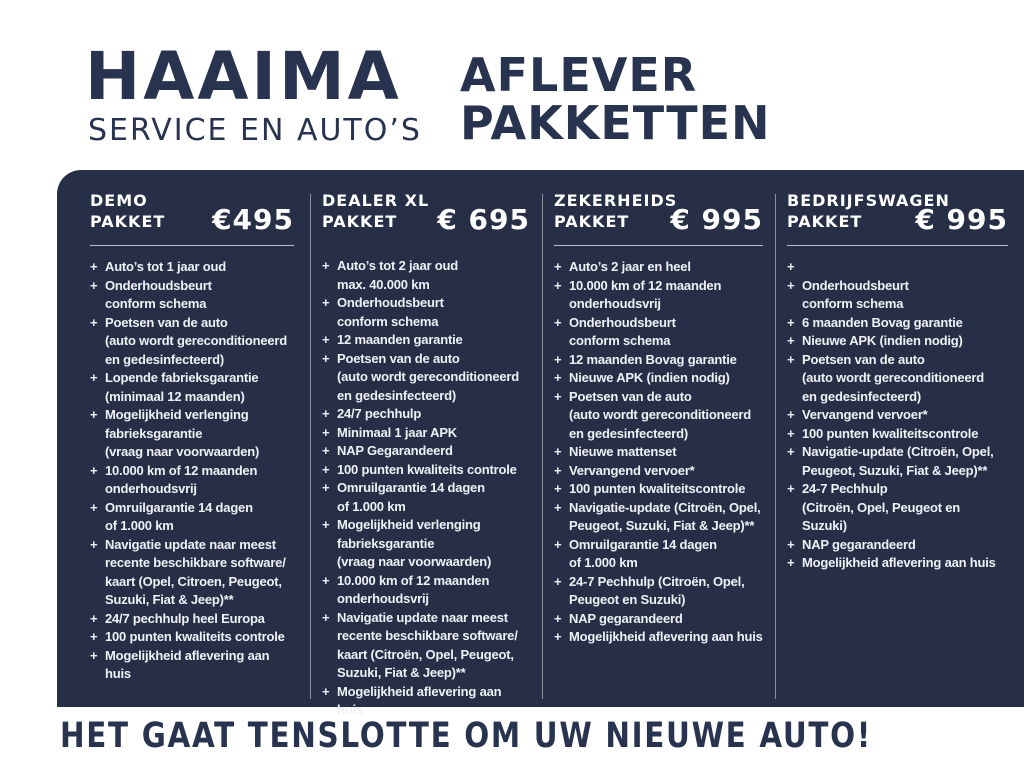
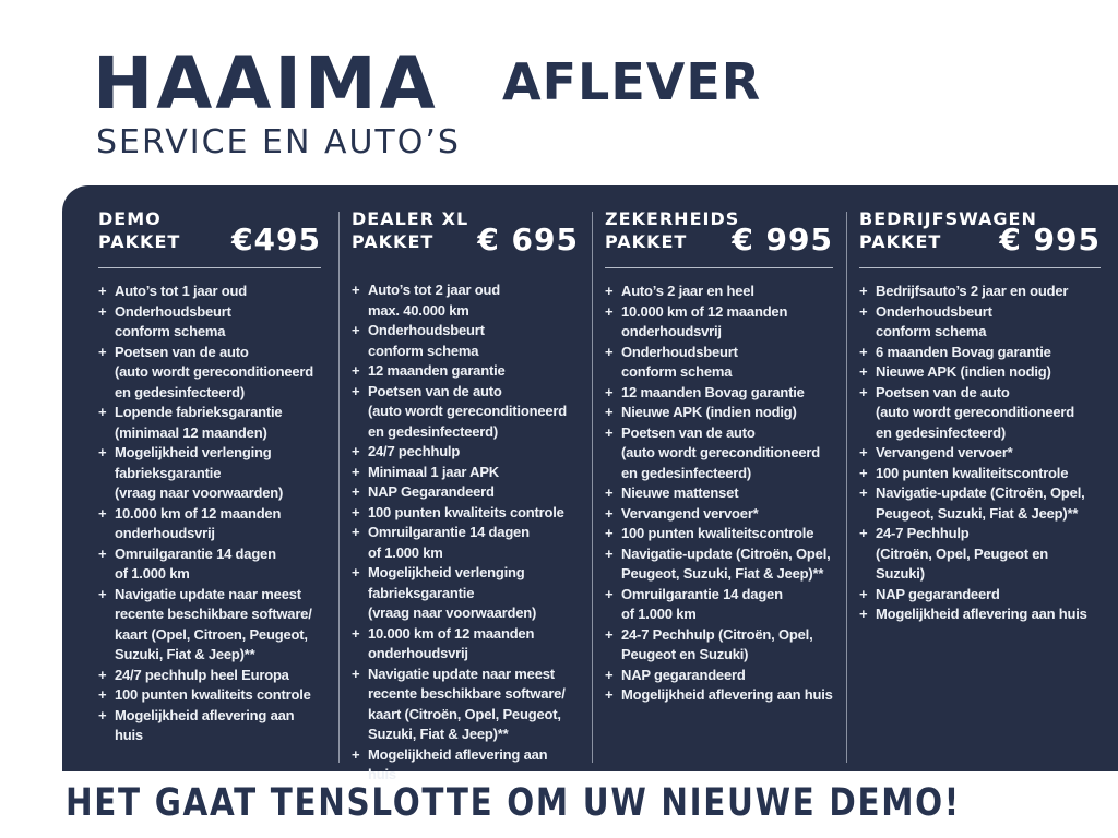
  HAAIMA
  SERVICE EN AUTO’S
  AFLEVER
- PAKKETTEN
  DEMO
  PAKKET
  €495
  +
  Auto’s tot 1 jaar oud
  +
  Onderhoudsbeurt
  conform schema
  +
  Poetsen van de auto
  (auto wordt gereconditioneerd
  en gedesinfecteerd)
  +
  Lopende fabrieksgarantie
  (minimaal 12 maanden)
  +
  Mogelijkheid verlenging
  fabrieksgarantie
  (vraag naar voorwaarden)
  +
  10.000 km of 12 maanden
  onderhoudsvrij
  +
  Omruilgarantie 14 dagen
  of 1.000 km
  +
  Navigatie update naar meest
  recente beschikbare software/
  kaart (Opel, Citroen, Peugeot,
  Suzuki, Fiat & Jeep)**
  +
  24/7 pechhulp heel Europa
  +
  100 punten kwaliteits controle
  +
  Mogelijkheid aflevering aan huis
  DEALER XL
  PAKKET
  € 695
  +
  Auto’s tot 2 jaar oud
  max. 40.000 km
  +
  Onderhoudsbeurt
  conform schema
  +
  12 maanden garantie
  +
  Poetsen van de auto
  (auto wordt gereconditioneerd
  en gedesinfecteerd)
  +
  24/7 pechhulp
  +
  Minimaal 1 jaar APK
  +
  NAP Gegarandeerd
  +
  100 punten kwaliteits controle
  +
  Omruilgarantie 14 dagen
  of 1.000 km
  +
  Mogelijkheid verlenging
  fabrieksgarantie
  (vraag naar voorwaarden)
  +
  10.000 km of 12 maanden
  onderhoudsvrij
  +
  Navigatie update naar meest
  recente beschikbare software/
  kaart (Citroën, Opel, Peugeot,
  Suzuki, Fiat & Jeep)**
  +
  Mogelijkheid aflevering aan huis
  ZEKERHEIDS
  PAKKET
  € 995
  +
  Auto’s 2 jaar en heel
  +
  10.000 km of 12 maanden
  onderhoudsvrij
  +
  Onderhoudsbeurt
  conform schema
  +
  12 maanden Bovag garantie
  +
  Nieuwe APK (indien nodig)
  +
  Poetsen van de auto
  (auto wordt gereconditioneerd
  en gedesinfecteerd)
  +
  Nieuwe mattenset
  +
  Vervangend vervoer*
  +
  100 punten kwaliteitscontrole
  +
  Navigatie-update (Citroën, Opel,
  Peugeot, Suzuki, Fiat & Jeep)**
  +
  Omruilgarantie 14 dagen
  of 1.000 km
  +
  24-7 Pechhulp (Citroën, Opel,
  Peugeot en Suzuki)
  +
  NAP gegarandeerd
  +
  Mogelijkheid aflevering aan huis
  BEDRIJFSWAGEN
  PAKKET
  € 995
  +
+ Bedrijfsauto’s 2 jaar en ouder
  +
  Onderhoudsbeurt
  conform schema
  +
  6 maanden Bovag garantie
  +
  Nieuwe APK (indien nodig)
  +
  Poetsen van de auto
  (auto wordt gereconditioneerd
  en gedesinfecteerd)
  +
  Vervangend vervoer*
  +
  100 punten kwaliteitscontrole
  +
  Navigatie-update (Citroën, Opel,
  Peugeot, Suzuki, Fiat & Jeep)**
  +
  24-7 Pechhulp
  (Citroën, Opel, Peugeot en Suzuki)
  +
  NAP gegarandeerd
  +
  Mogelijkheid aflevering aan huis
- HET GAAT TENSLOTTE OM UW NIEUWE AUTO!
+ HET GAAT TENSLOTTE OM UW NIEUWE DEMO!
